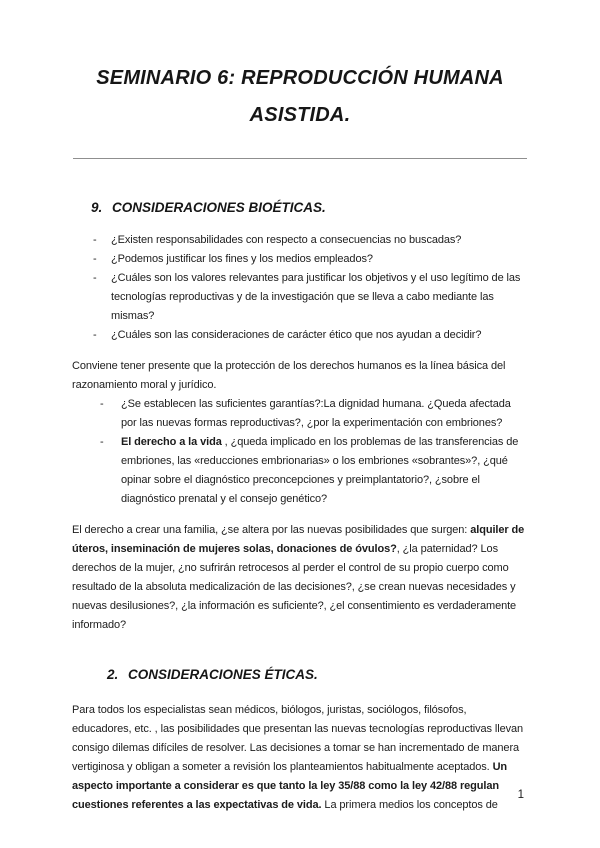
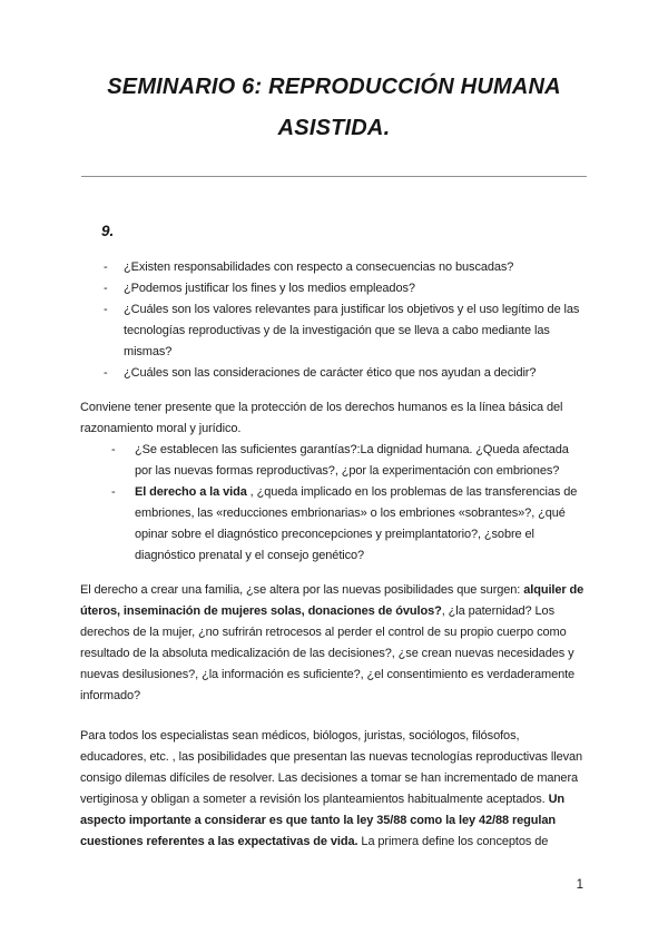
  SEMINARIO 6: REPRODUCCIÓN HUMANA
  ASISTIDA.
  9.
- CONSIDERACIONES BIOÉTICAS.
  -
  ¿Existen responsabilidades con respecto a consecuencias no buscadas?
  -
  ¿Podemos justificar los fines y los medios empleados?
  -
  ¿Cuáles son los valores relevantes para justificar los objetivos y el uso legítimo de las tecnologías reproductivas y de la investigación que se lleva a cabo mediante las mismas?
  -
  ¿Cuáles son las consideraciones de carácter ético que nos ayudan a decidir?
  Conviene tener presente que la protección de los derechos humanos es la línea básica del razonamiento moral y jurídico.
  -
  ¿Se establecen las suficientes garantías?:La dignidad humana. ¿Queda afectada por las nuevas formas reproductivas?, ¿por la experimentación con embriones?
  -
  El derecho a la vida , ¿queda implicado en los problemas de las transferencias de embriones, las «reducciones embrionarias» o los embriones «sobrantes»?, ¿qué opinar sobre el diagnóstico preconcepciones y preimplantatorio?, ¿sobre el diagnóstico prenatal y el consejo genético?
  El derecho a crear una familia, ¿se altera por las nuevas posibilidades que surgen: alquiler de úteros, inseminación de mujeres solas, donaciones de óvulos?, ¿la paternidad? Los derechos de la mujer, ¿no sufrirán retrocesos al perder el control de su propio cuerpo como resultado de la absoluta medicalización de las decisiones?, ¿se crean nuevas necesidades y nuevas desilusiones?, ¿la información es suficiente?, ¿el consentimiento es verdaderamente informado?
- 2.
- CONSIDERACIONES ÉTICAS.
- Para todos los especialistas sean médicos, biólogos, juristas, sociólogos, filósofos, educadores, etc. , las posibilidades que presentan las nuevas tecnologías reproductivas llevan consigo dilemas difíciles de resolver. Las decisiones a tomar se han incrementado de manera vertiginosa y obligan a someter a revisión los planteamientos habitualmente aceptados. Un aspecto importante a considerar es que tanto la ley 35/88 como la ley 42/88 regulan cuestiones referentes a las expectativas de vida. La primera medios los conceptos de
+ Para todos los especialistas sean médicos, biólogos, juristas, sociólogos, filósofos, educadores, etc. , las posibilidades que presentan las nuevas tecnologías reproductivas llevan consigo dilemas difíciles de resolver. Las decisiones a tomar se han incrementado de manera vertiginosa y obligan a someter a revisión los planteamientos habitualmente aceptados. Un aspecto importante a considerar es que tanto la ley 35/88 como la ley 42/88 regulan cuestiones referentes a las expectativas de vida. La primera define los conceptos de
  1
